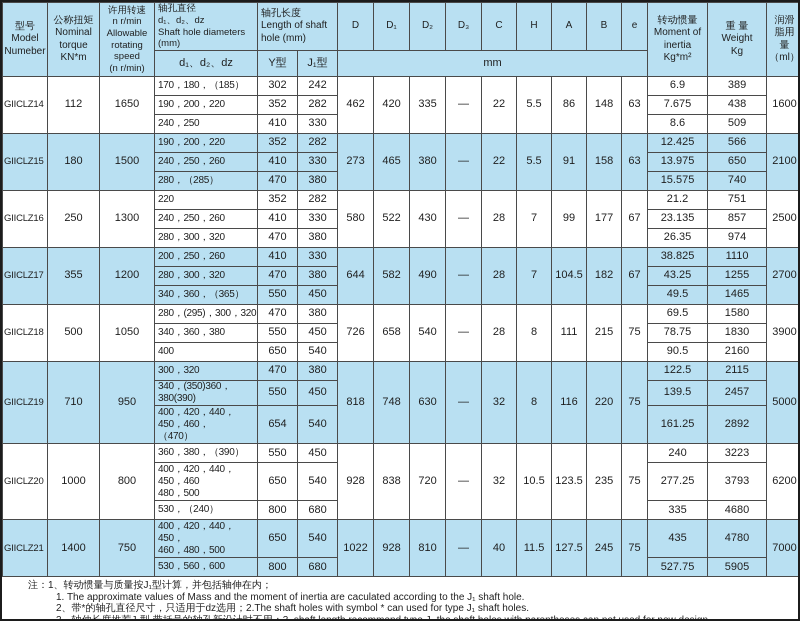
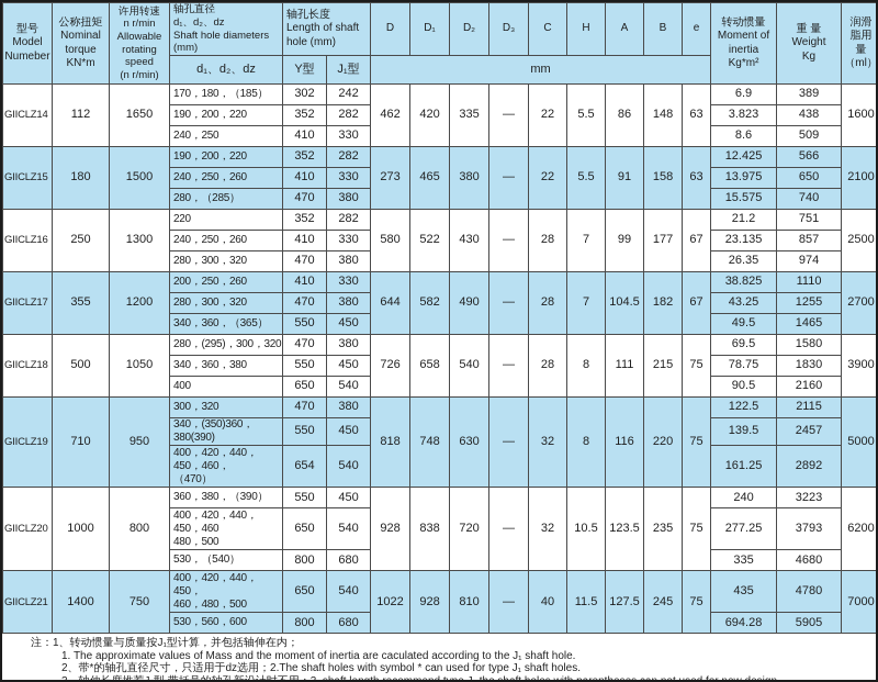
  型号 Model Numeber	公称扭矩 Nominal torque KN*m	许用转速 n r/min Allowable rotating speed (n r/min)	轴孔直径 d₁、d₂、dz Shaft hole diameters (mm)	轴孔长度 Length of shaft hole (mm)	D	D₁	D₂	D₃	C	H	A	B	e	转动惯量 Moment of inertia Kg*m²	重 量 Weight Kg	润滑 脂用 量 （ml）
  d₁、d₂、dz	Y型	J₁型	mm
  GIICLZ14	112	1650	170，180，（185）	302	242	462	420	335	—	22	5.5	86	148	63	6.9	389	1600
- 190，200，220	352	282	7.675	438
+ 190，200，220	352	282	3.823	438
  240，250	410	330	8.6	509
  GIICLZ15	180	1500	190，200，220	352	282	273	465	380	—	22	5.5	91	158	63	12.425	566	2100
  240，250，260	410	330	13.975	650
  280，（285）	470	380	15.575	740
  GIICLZ16	250	1300	220	352	282	580	522	430	—	28	7	99	177	67	21.2	751	2500
  240，250，260	410	330	23.135	857
  280，300，320	470	380	26.35	974
  GIICLZ17	355	1200	200，250，260	410	330	644	582	490	—	28	7	104.5	182	67	38.825	1110	2700
  280，300，320	470	380	43.25	1255
  340，360，（365）	550	450	49.5	1465
  GIICLZ18	500	1050	280，(295)，300，320	470	380	726	658	540	—	28	8	111	215	75	69.5	1580	3900
  340，360，380	550	450	78.75	1830
  400	650	540	90.5	2160
  GIICLZ19	710	950	300，320	470	380	818	748	630	—	32	8	116	220	75	122.5	2115	5000
  340，(350)360，380(390)	550	450	139.5	2457
  400，420，440，450，460， （470）	654	540	161.25	2892
  GIICLZ20	1000	800	360，380，（390）	550	450	928	838	720	—	32	10.5	123.5	235	75	240	3223	6200
  400，420，440，450，460 480，500	650	540	277.25	3793
- 530，（240）	800	680	335	4680
+ 530，（540）	800	680	335	4680
  GIICLZ21	1400	750	400，420，440，450， 460，480，500	650	540	1022	928	810	—	40	11.5	127.5	245	75	435	4780	7000
- 530，560，600	800	680	527.75	5905
+ 530，560，600	800	680	694.28	5905
  注：1、转动惯量与质量按J₁型计算，并包括轴伸在内；
  1. The approximate values of Mass and the moment of inertia are caculated according to the J₁ shaft hole.
  2、带*的轴孔直径尺寸，只适用于dz选用；2.The shaft holes with symbol * can used for type J₁ shaft holes.
